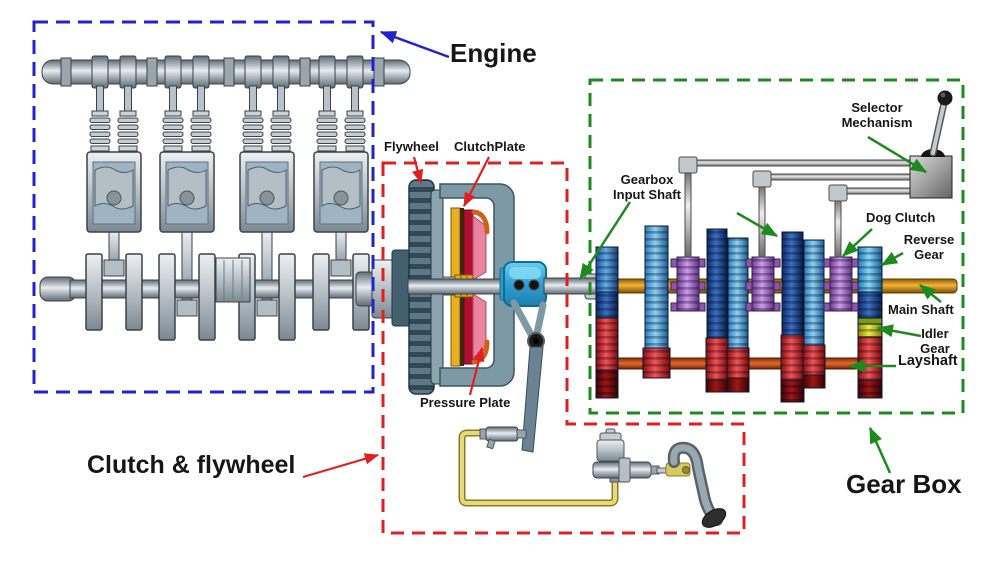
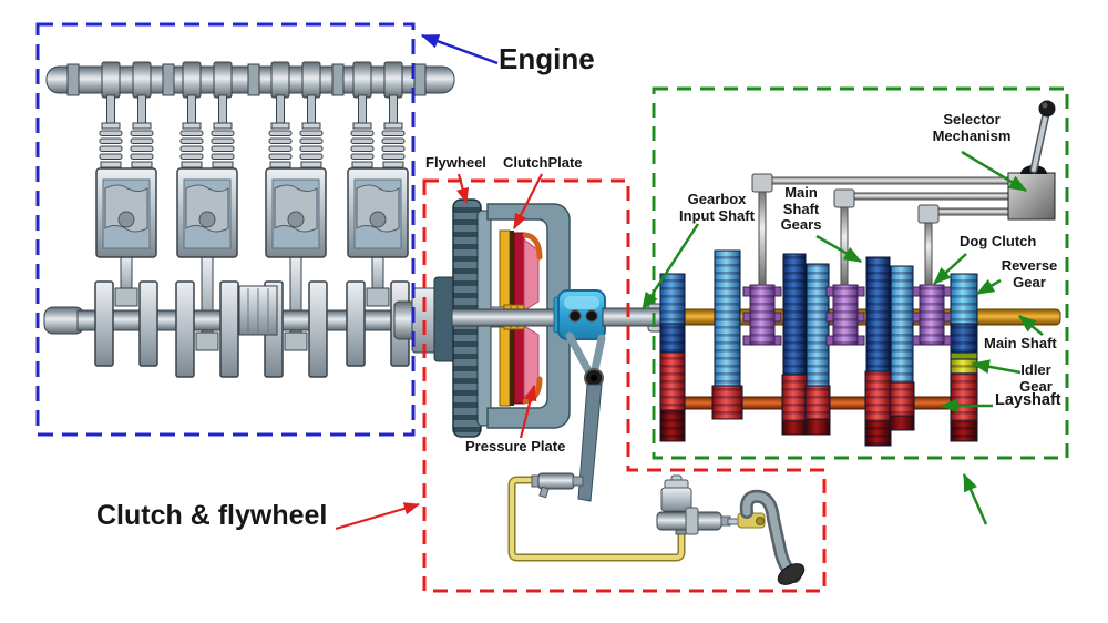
  Engine
  Flywheel
  ClutchPlate
  Pressure Plate
  Clutch & flywheel
- Gear Box
  Selector
  Mechanism
  Gearbox
  Input Shaft
+ Main
+ Shaft
+ Gears
  Dog Clutch
  Reverse
  Gear
  Main Shaft
  Idler
  Gear
  Layshaft
